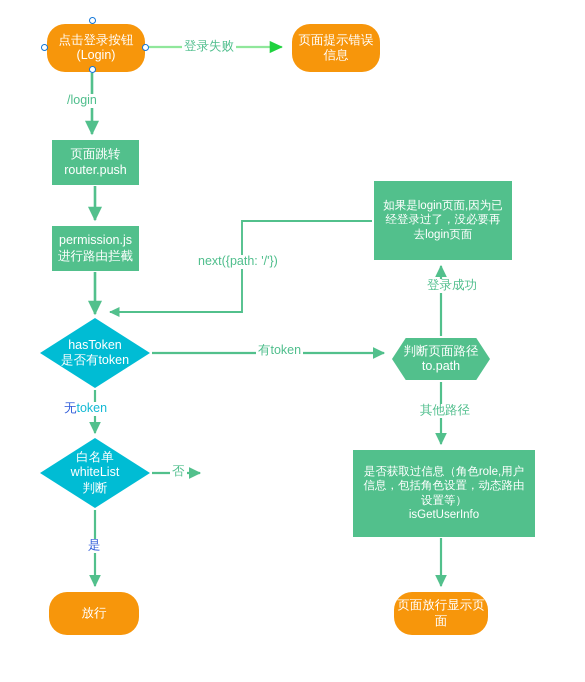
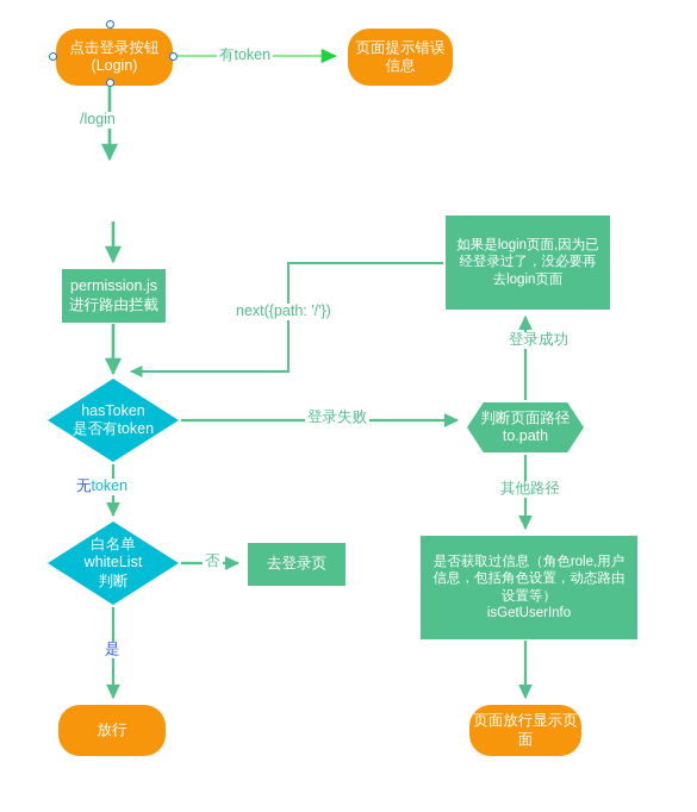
  点击登录按钮
  (Login)
  页面提示错误
  信息
- 页面跳转
- router.push
  permission.js
  进行路由拦截
  hasToken
  是否有token
  白名单
  whiteList
  判断
+ 去登录页
  放行
  如果是login页面,因为已
  经登录过了，没必要再
  去login页面
  判断页面路径
  to.path
  是否获取过信息（角色role,用户
  信息，包括角色设置，动态路由
  设置等）
  isGetUserInfo
  页面放行显示页
  面
- 登录失败
+ 有token
  /login
  next({path: '/'})
- 有token
+ 登录失败
  无token
  否
  是
  登录成功
  其他路径
